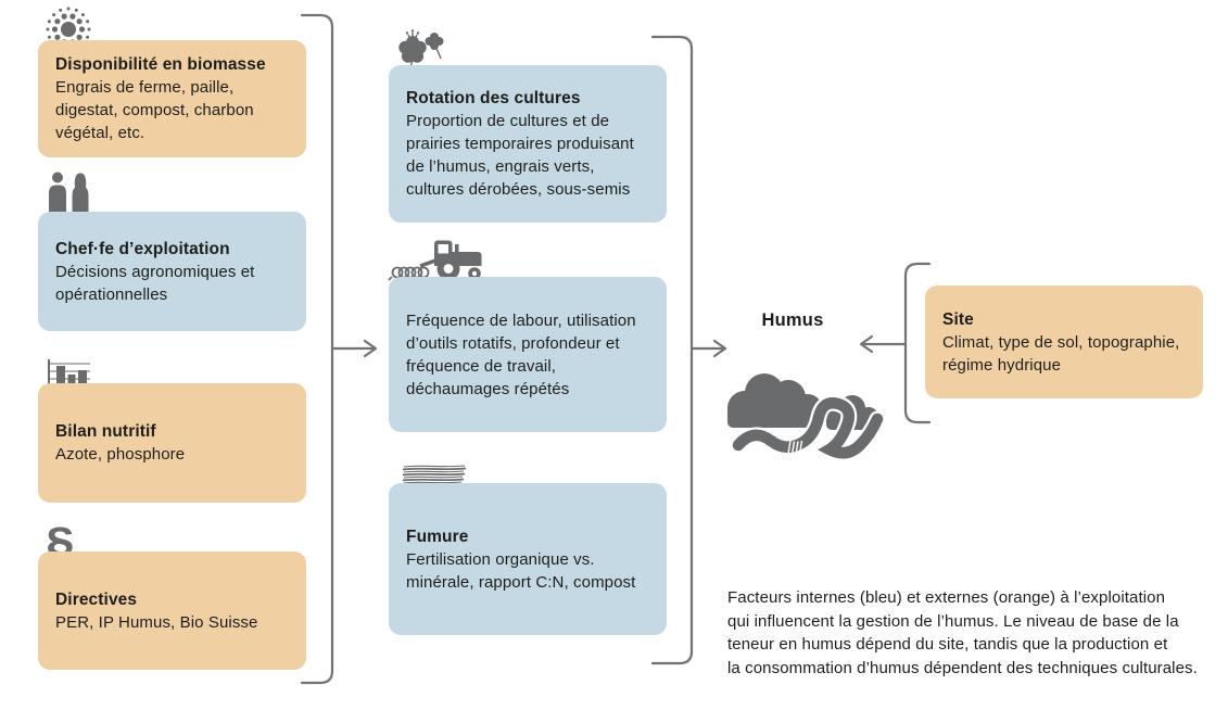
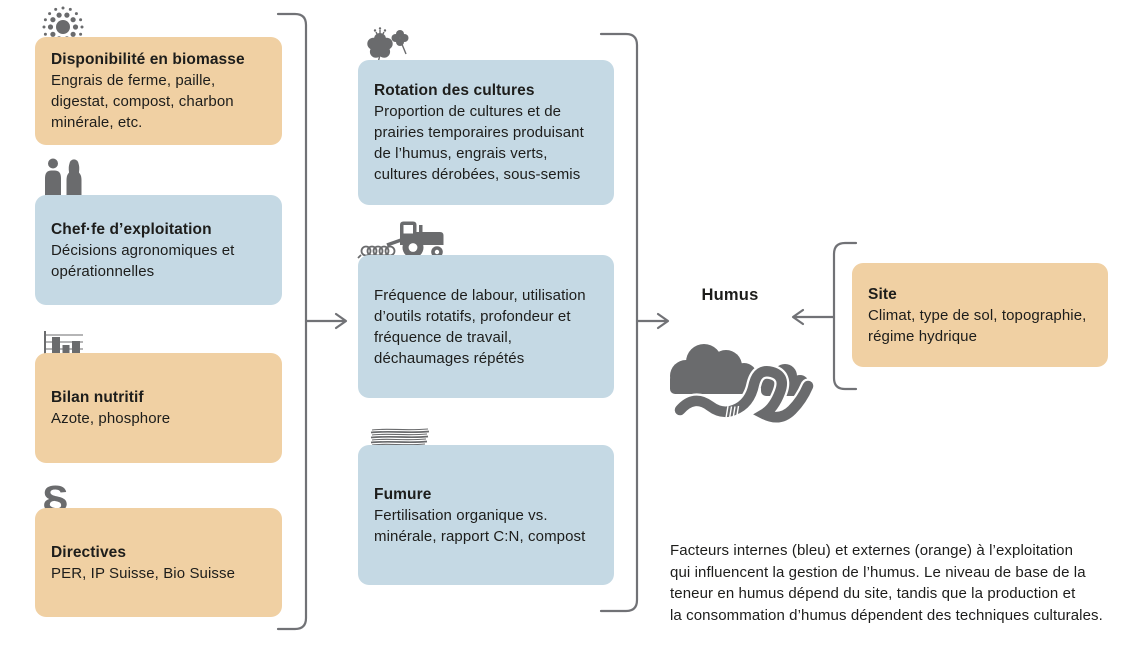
  Disponibilité en biomasse
- Engrais de ferme, paille, digestat, compost, charbon végétal, etc.
+ Engrais de ferme, paille, digestat, compost, charbon minérale, etc.
  Chef·fe d’exploitation
  Décisions agronomiques et opérationnelles
  Bilan nutritif
  Azote, phosphore
  §
  Directives
- PER, IP Humus, Bio Suisse
+ PER, IP Suisse, Bio Suisse
  Rotation des cultures
  Proportion de cultures et de prairies temporaires produisant de l’humus, engrais verts, cultures dérobées, sous-semis
  Fréquence de labour, utilisation d’outils rotatifs, profondeur et fréquence de travail, déchaumages répétés
  Fumure
  Fertilisation organique vs. minérale, rapport C:N, compost
  Humus
  Site
  Climat, type de sol, topographie, régime hydrique
  Facteurs internes (bleu) et externes (orange) à l’exploitation
  qui influencent la gestion de l’humus. Le niveau de base de la
  teneur en humus dépend du site, tandis que la production et
  la consommation d’humus dépendent des techniques culturales.
